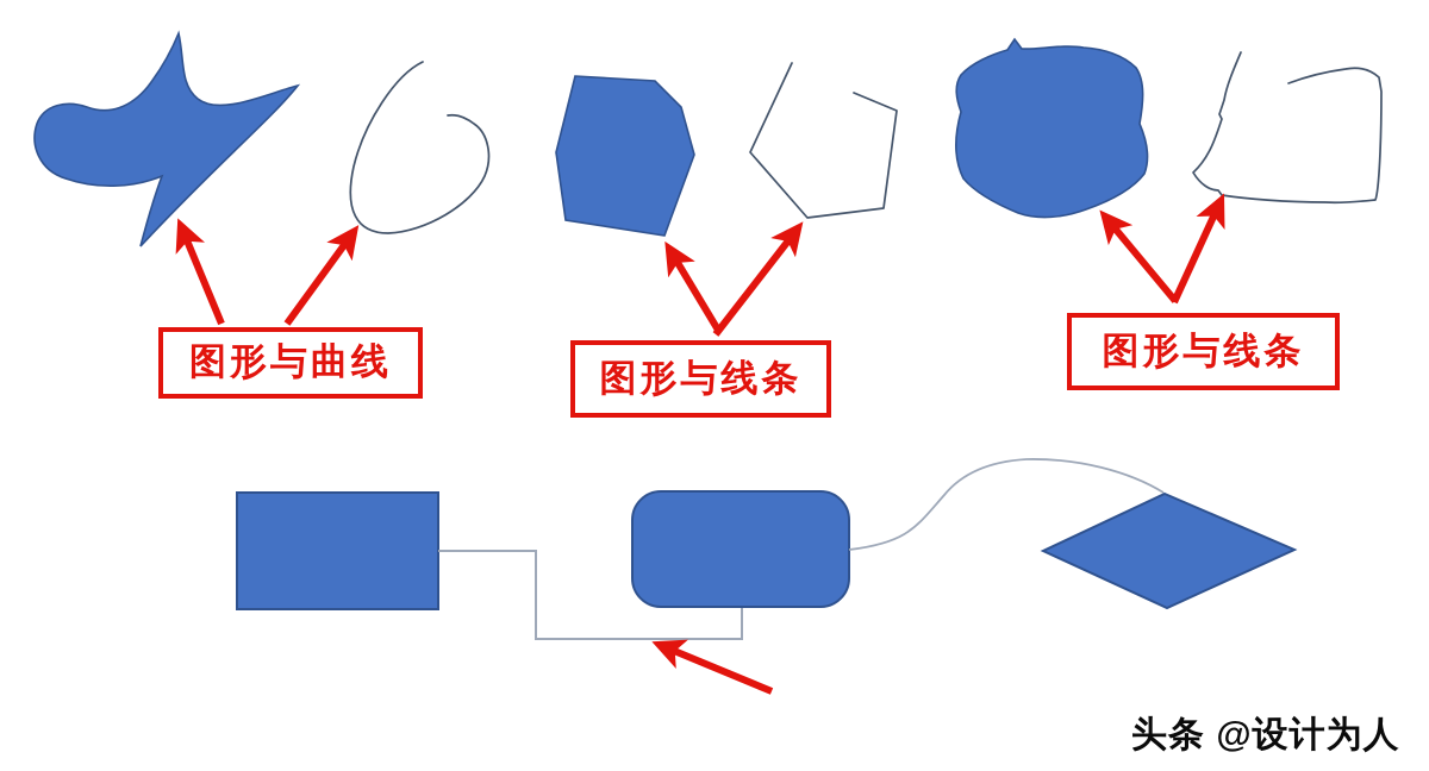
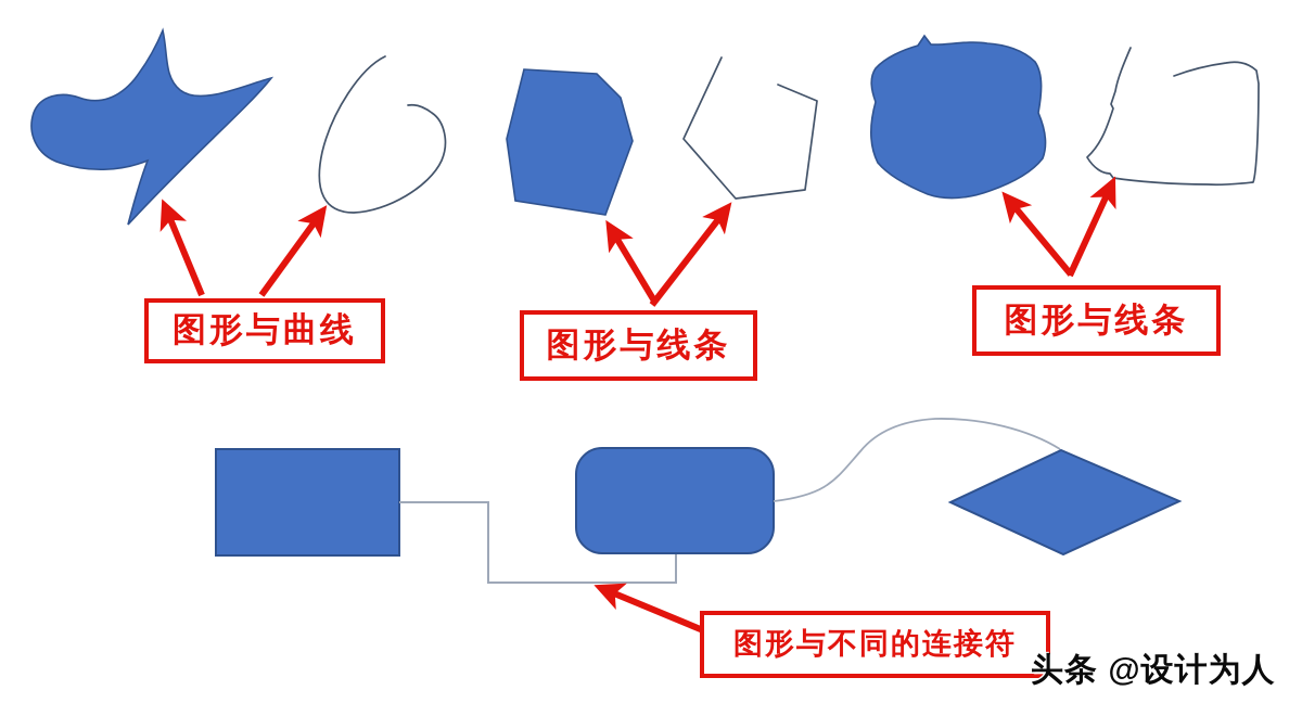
  图形与曲线
  图形与线条
  图形与线条
+ 图形与不同的连接符
  头条 @设计为人
